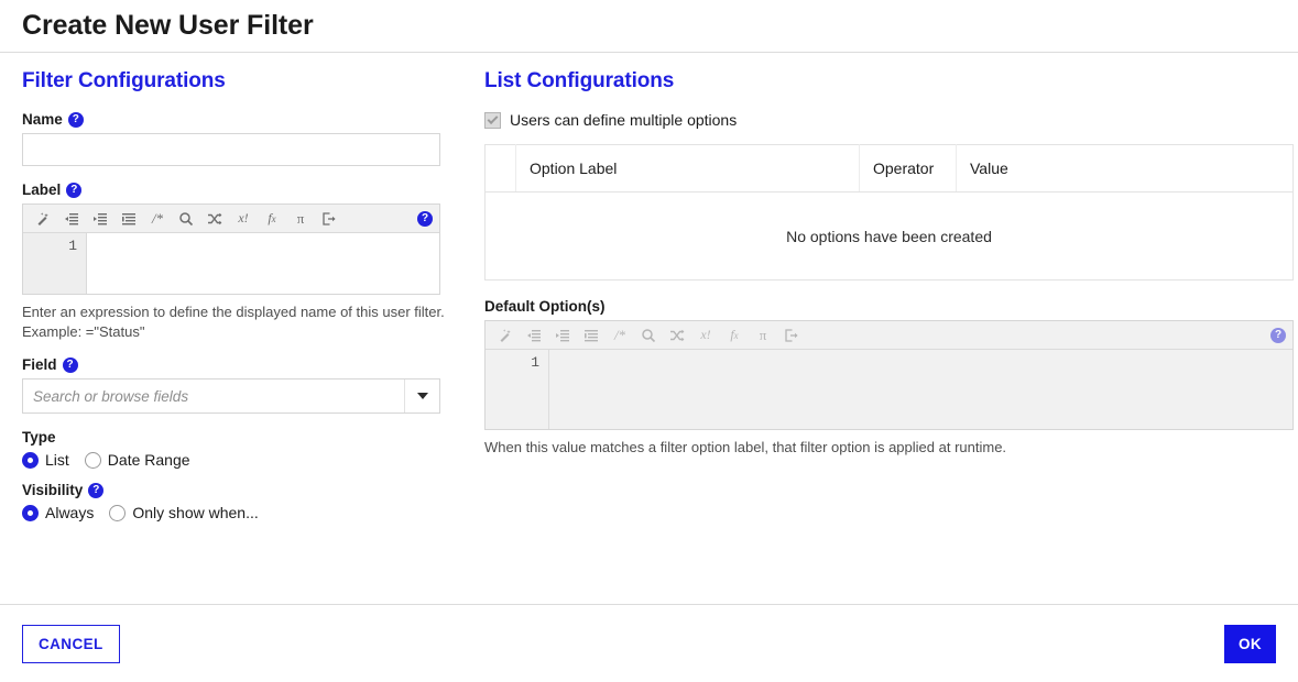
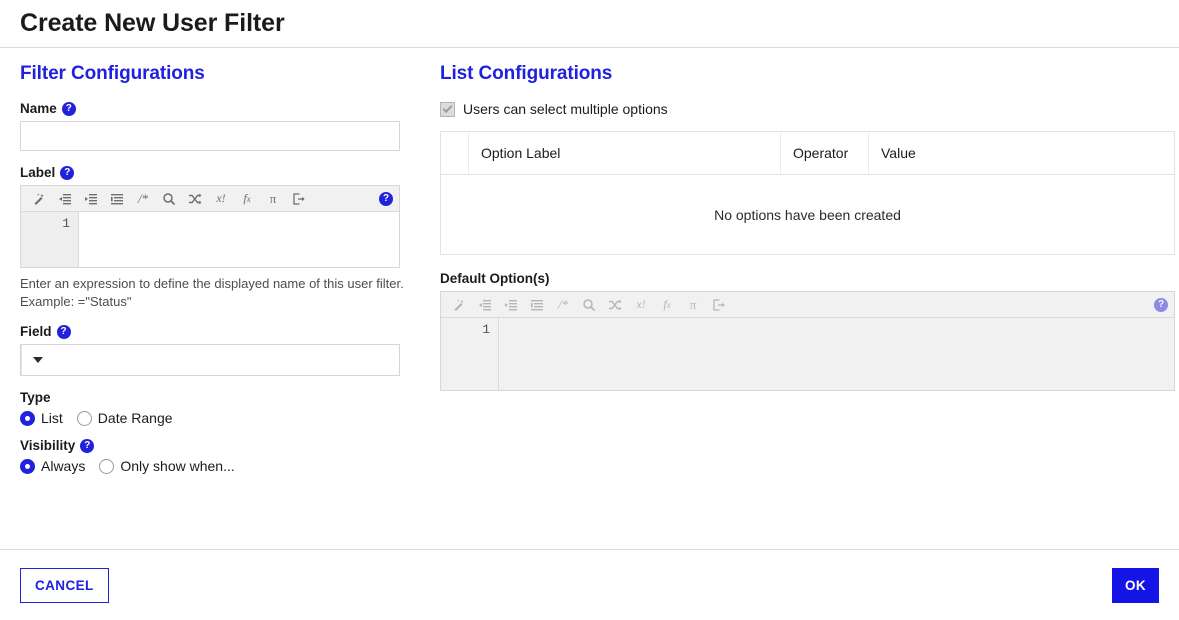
  Create New User Filter
  Filter Configurations
  Name
  ?
  Label
  ?
  /*
  x!
  f
  x
  π
  ?
  1
  Enter an expression to define the displayed name of this user filter. Example: ="Status"
  Field
  ?
- Search or browse fields
  Type
  List
  Date Range
  Visibility
  ?
  Always
  Only show when...
  List Configurations
- Users can define multiple options
+ Users can select multiple options
  	Option Label	Operator	Value
  No options have been created
  Default Option(s)
  /*
  x!
  f
  x
  π
  ?
  1
- When this value matches a filter option label, that filter option is applied at runtime.
  CANCEL
  OK
